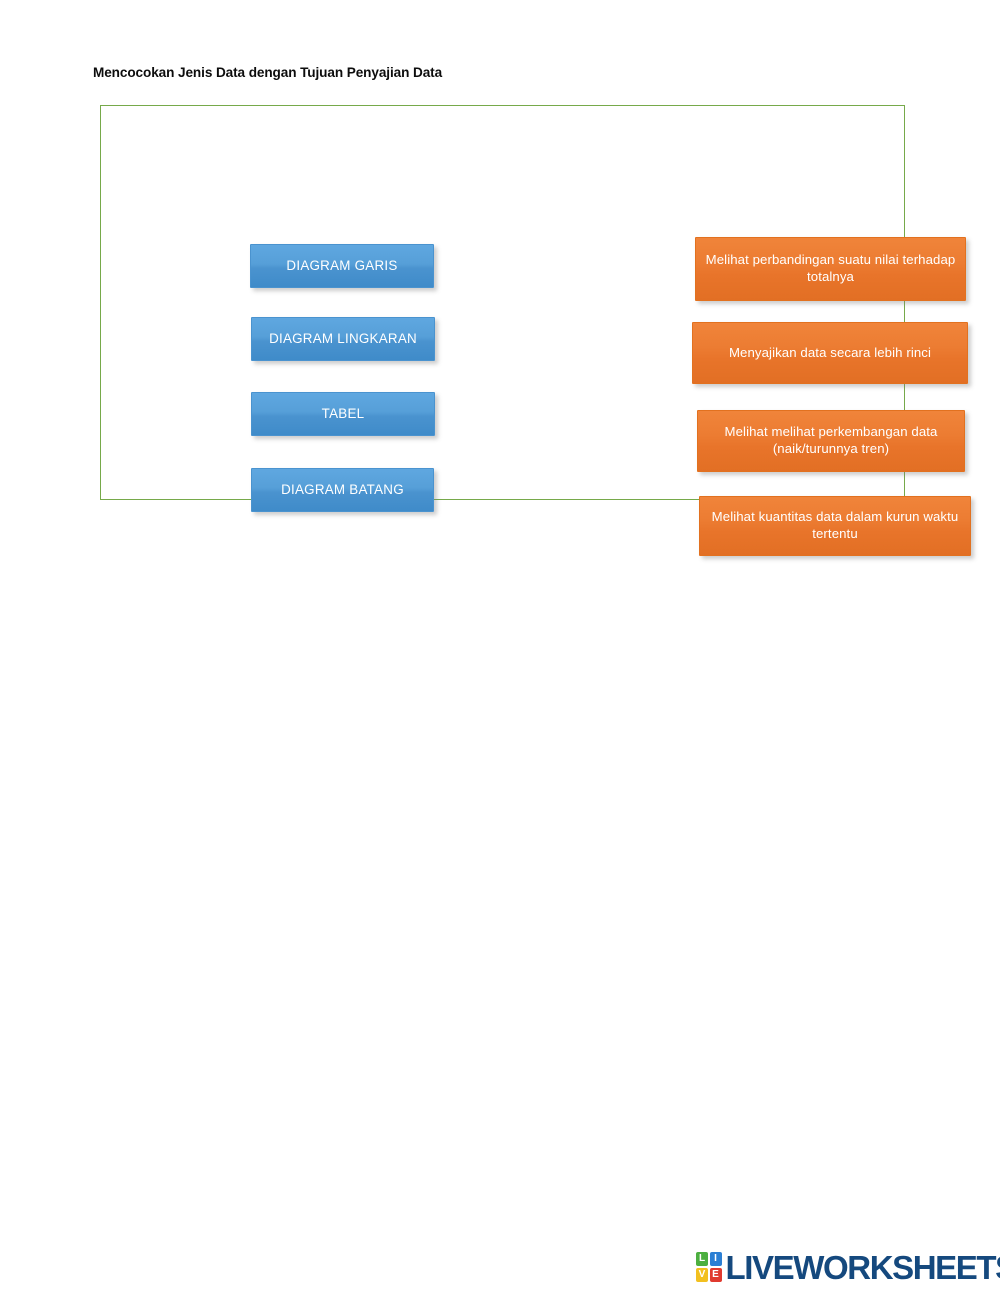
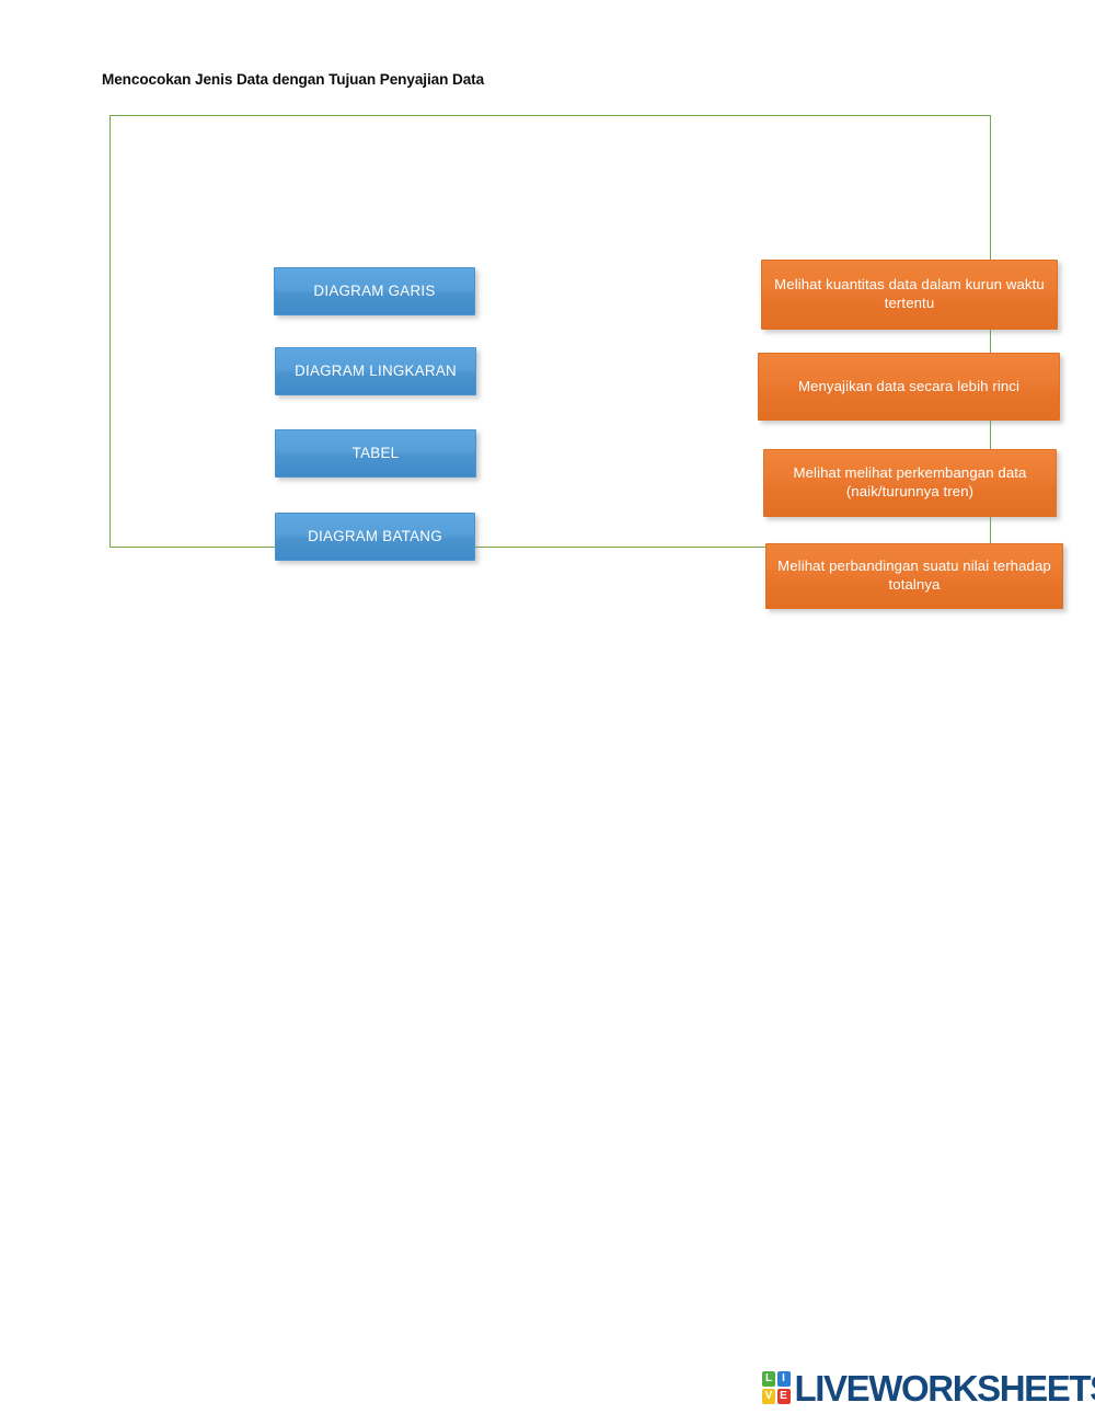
  Mencocokan Jenis Data dengan Tujuan Penyajian Data
  DIAGRAM GARIS
  DIAGRAM LINGKARAN
  TABEL
  DIAGRAM BATANG
- Melihat perbandingan suatu nilai terhadap totalnya
+ Melihat kuantitas data dalam kurun waktu tertentu
  Menyajikan data secara lebih rinci
  Melihat melihat perkembangan data (naik/turunnya tren)
- Melihat kuantitas data dalam kurun waktu tertentu
+ Melihat perbandingan suatu nilai terhadap totalnya
  L
  I
  V
  E
  LIVEWORKSHEET
